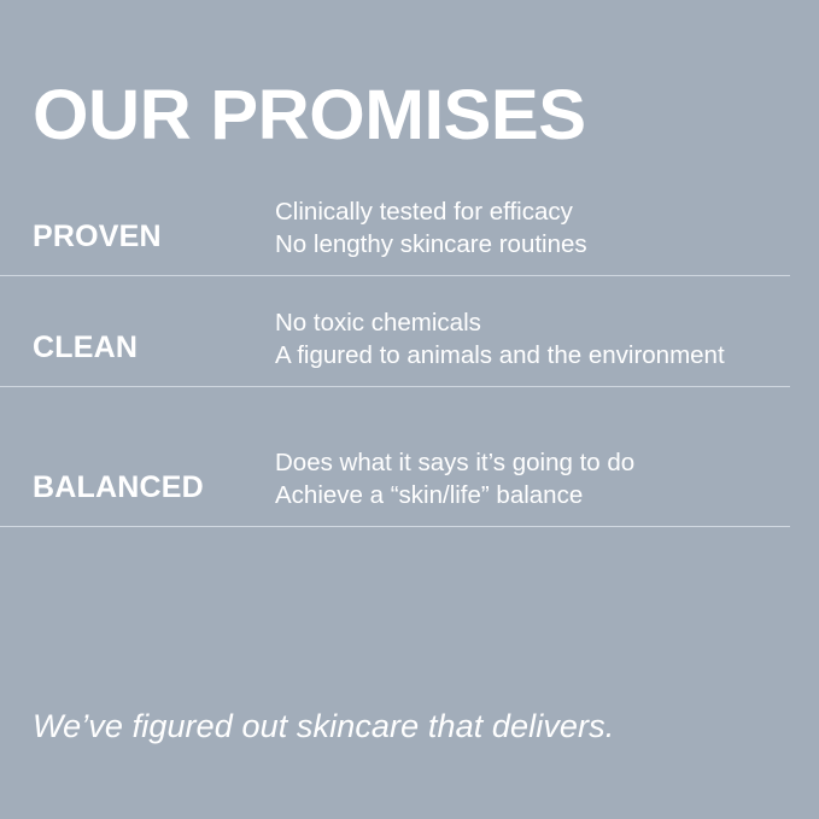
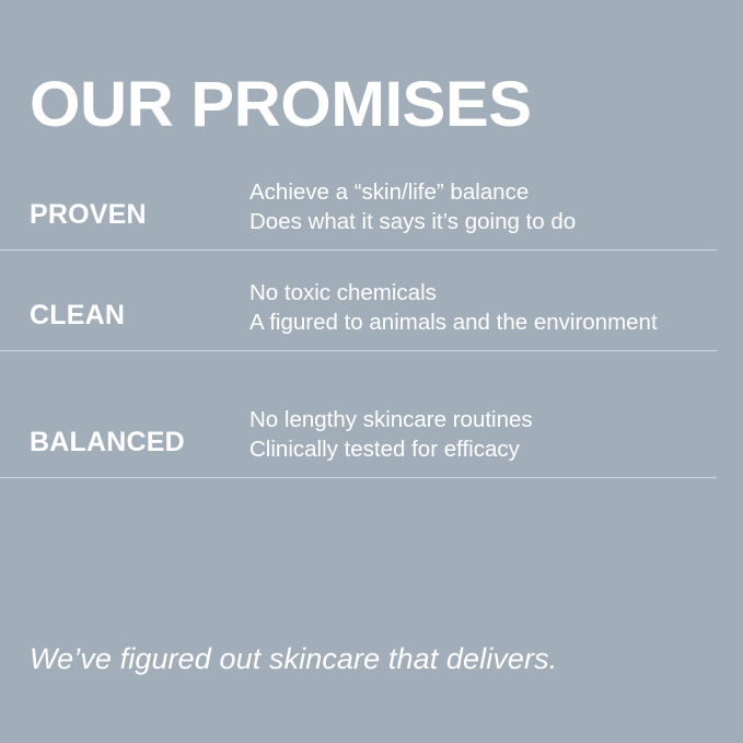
  OUR PROMISES
  PROVEN
- Clinically tested for efficacy
+ Achieve a “skin/life” balance
- No lengthy skincare routines
+ Does what it says it’s going to do
  CLEAN
  No toxic chemicals
  A figured to animals and the environment
  BALANCED
- Does what it says it’s going to do
+ No lengthy skincare routines
- Achieve a “skin/life” balance
+ Clinically tested for efficacy
  We’ve figured out skincare that delivers.
